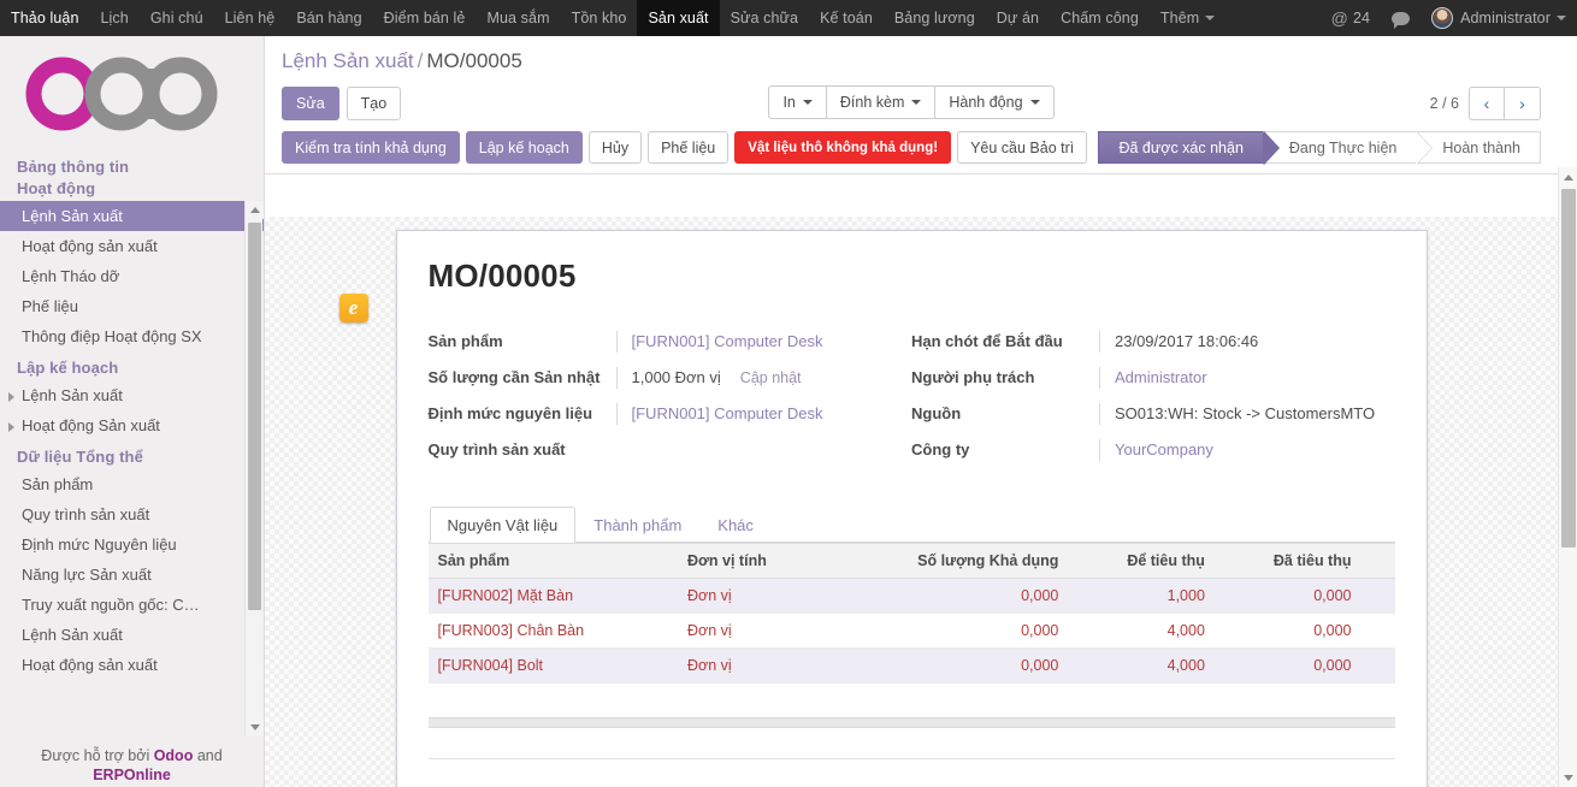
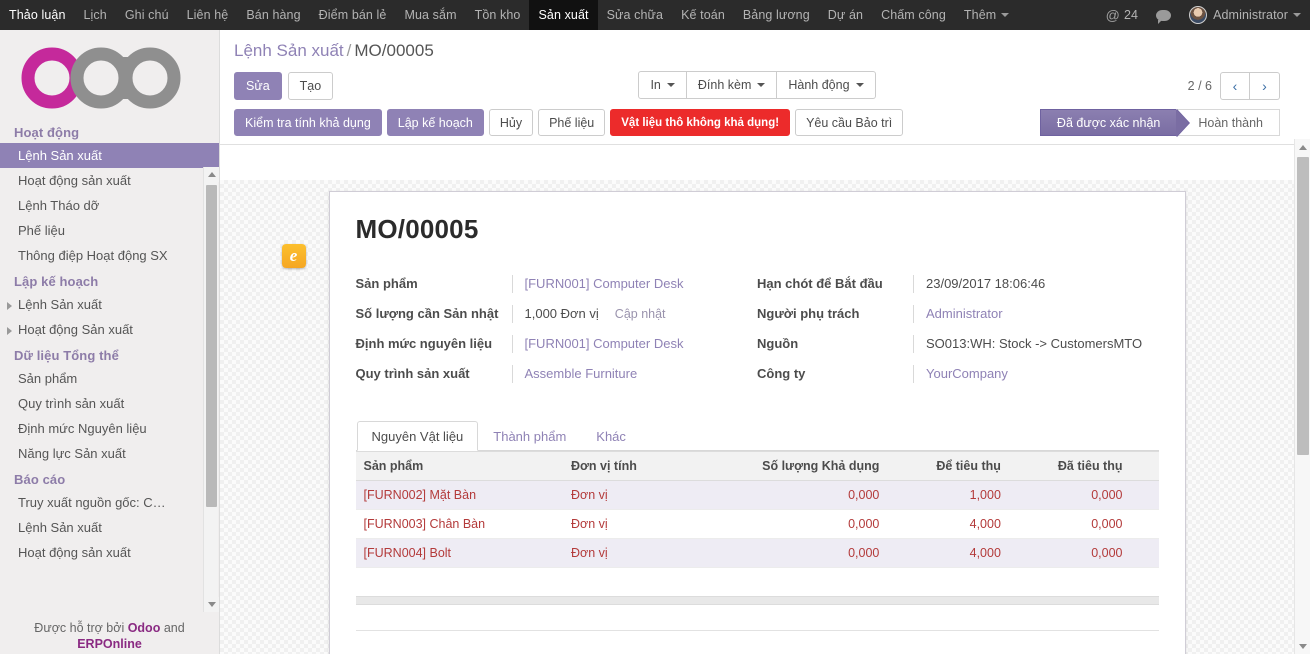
  Thảo luận
  Lịch
  Ghi chú
  Liên hệ
  Bán hàng
  Điểm bán lẻ
  Mua sắm
  Tồn kho
  Sản xuất
  Sửa chữa
  Kế toán
  Bảng lương
  Dự án
  Chấm công
  Thêm
  @
  24
  Administrator
- Bảng thông tin
  Hoạt động
  Lệnh Sản xuất
  Hoạt động sản xuất
  Lệnh Tháo dỡ
  Phế liệu
  Thông điệp Hoạt động SX
  Lập kế hoạch
  Lệnh Sản xuất
  Hoạt động Sản xuất
  Dữ liệu Tổng thể
  Sản phẩm
  Quy trình sản xuất
  Định mức Nguyên liệu
  Năng lực Sản xuất
+ Báo cáo
  Truy xuất nguồn gốc: C…
  Lệnh Sản xuất
  Hoạt động sản xuất
  Được hỗ trợ bởi Odoo and
  ERPOnline
  Lệnh Sản xuất / MO/00005
  Sửa
  Tạo
  2 / 6
  ‹
  ›
  In
  Đính kèm
  Hành động
  Kiểm tra tính khả dụng
  Lập kế hoạch
  Hủy
  Phế liệu
  Vật liệu thô không khả dụng!
  Yêu cầu Bảo trì
  Đã được xác nhận
- Đang Thực hiện
  Hoàn thành
  e
  MO/00005
  Sản phẩm
  [FURN001] Computer Desk
  Số lượng cần Sản nhật
  1,000 Đơn vị Cập nhật
  Định mức nguyên liệu
  [FURN001] Computer Desk
  Quy trình sản xuất
+ Assemble Furniture
  Hạn chót để Bắt đầu
  23/09/2017 18:06:46
  Người phụ trách
  Administrator
  Nguồn
  SO013:WH: Stock -> CustomersMTO
  Công ty
  YourCompany
  Nguyên Vật liệu
  Thành phẩm
  Khác
  Sản phẩm	Đơn vị tính	Số lượng Khả dụng	Để tiêu thụ	Đã tiêu thụ
  [FURN002] Mặt Bàn	Đơn vị	0,000	1,000	0,000
  [FURN003] Chân Bàn	Đơn vị	0,000	4,000	0,000
  [FURN004] Bolt	Đơn vị	0,000	4,000	0,000
